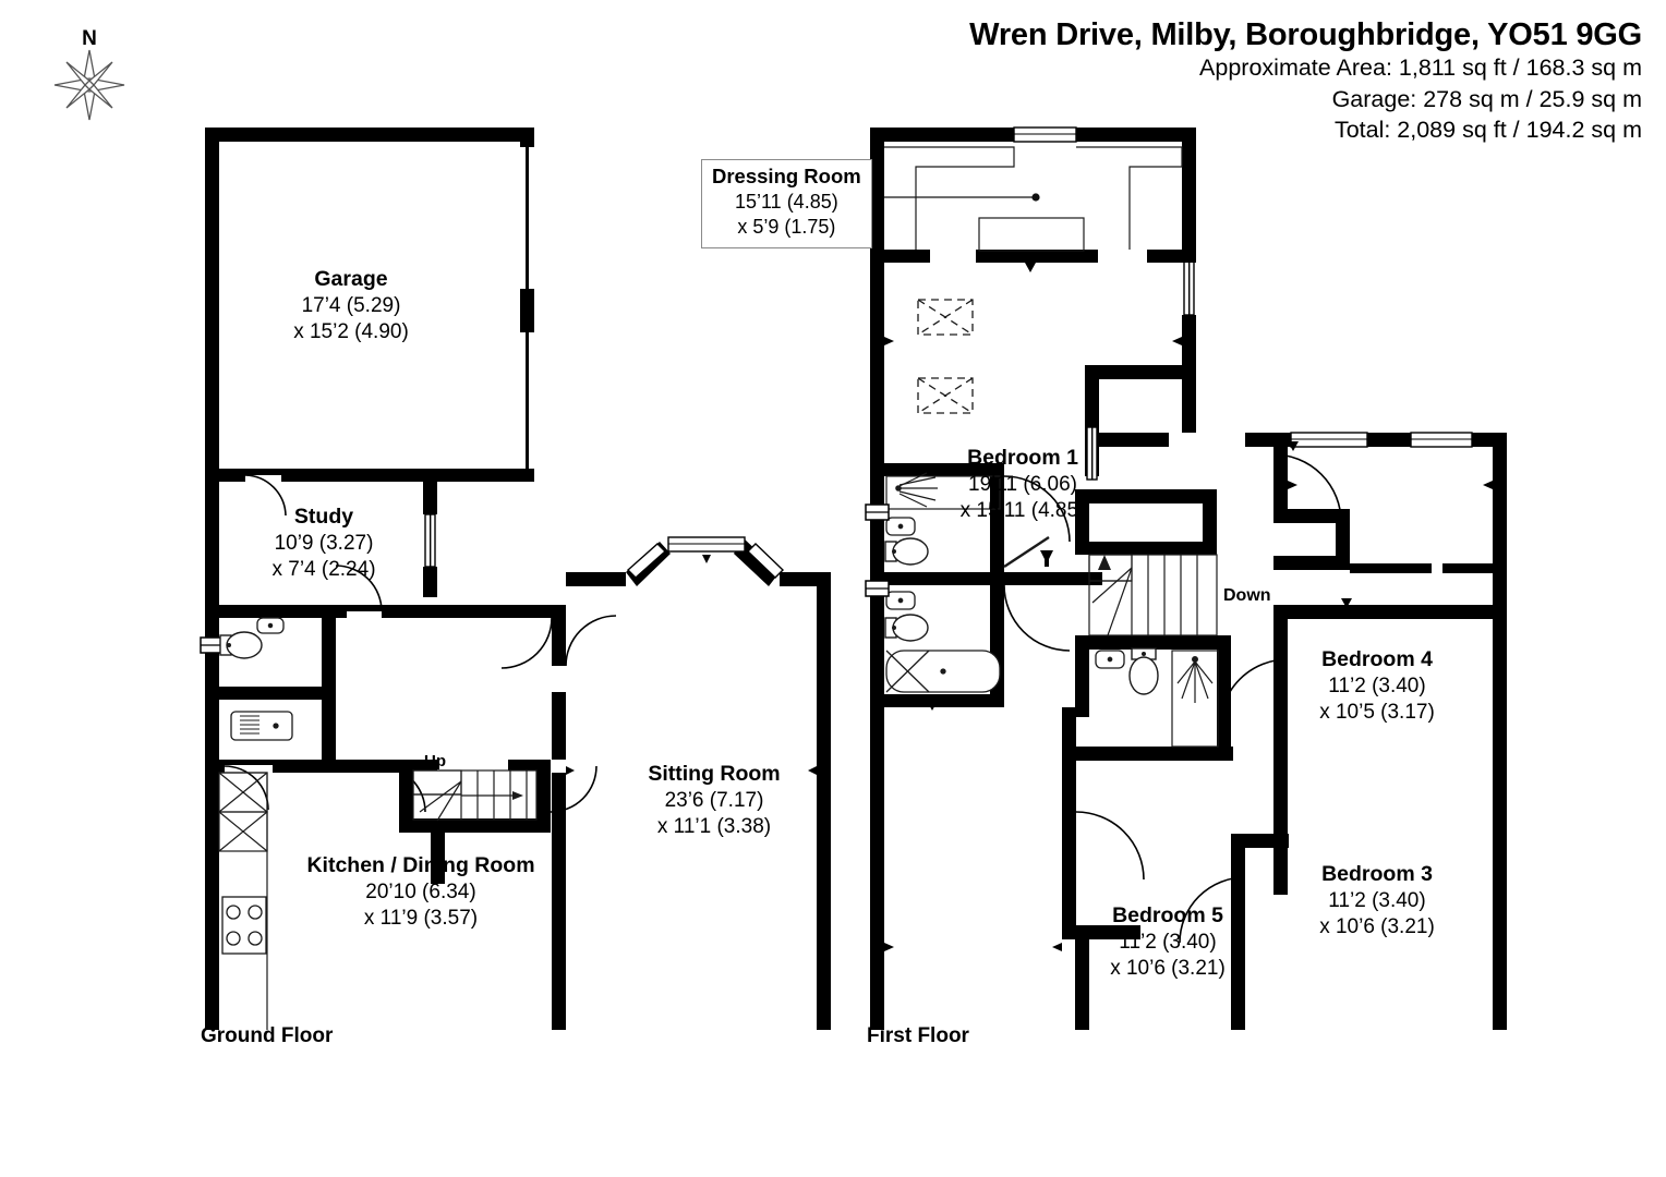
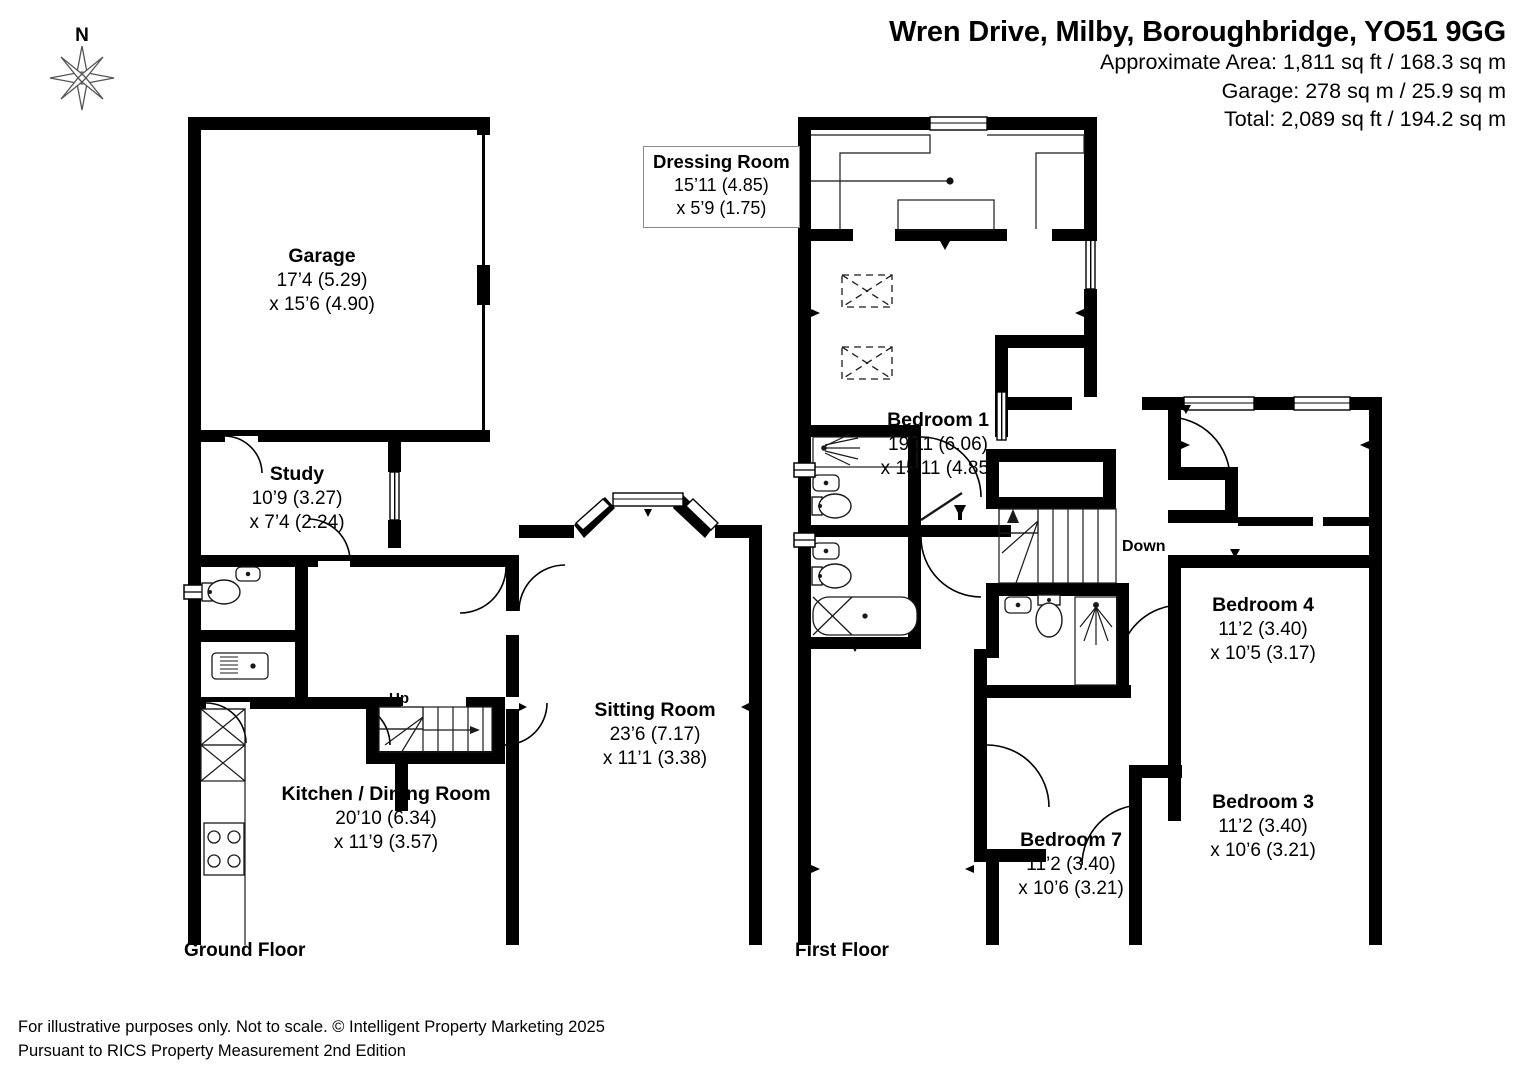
  Wren Drive, Milby, Boroughbridge, YO51 9GG
  Approximate Area: 1,811 sq ft / 168.3 sq m
  Garage: 278 sq m / 25.9 sq m
  Total: 2,089 sq ft / 194.2 sq m
  N
  Up
  Garage
  17’4 (5.29)
- x 15’2 (4.90)
+ x 15’6 (4.90)
  Study
  10’9 (3.27)
  x 7’4 (2.24)
  Kitchen / Dining Room
  20’10 (6.34)
  x 11’9 (3.57)
  Sitting Room
  23’6 (7.17)
  x 11’1 (3.38)
  Dressing Room
  15’11 (4.85)
  x 5’9 (1.75)
  Down
  Bedroom 1
  19’11 (6.06)
  x 15’11 (4.85)
  Bedroom 3
  11’2 (3.40)
  x 10’6 (3.21)
  Bedroom 4
  11’2 (3.40)
  x 10’5 (3.17)
- Bedroom 5
+ Bedroom 7
  11’2 (3.40)
  x 10’6 (3.21)
  Ground Floor
  First Floor
+ For illustrative purposes only. Not to scale. © Intelligent Property Marketing 2025
+ Pursuant to RICS Property Measurement 2nd Edition
